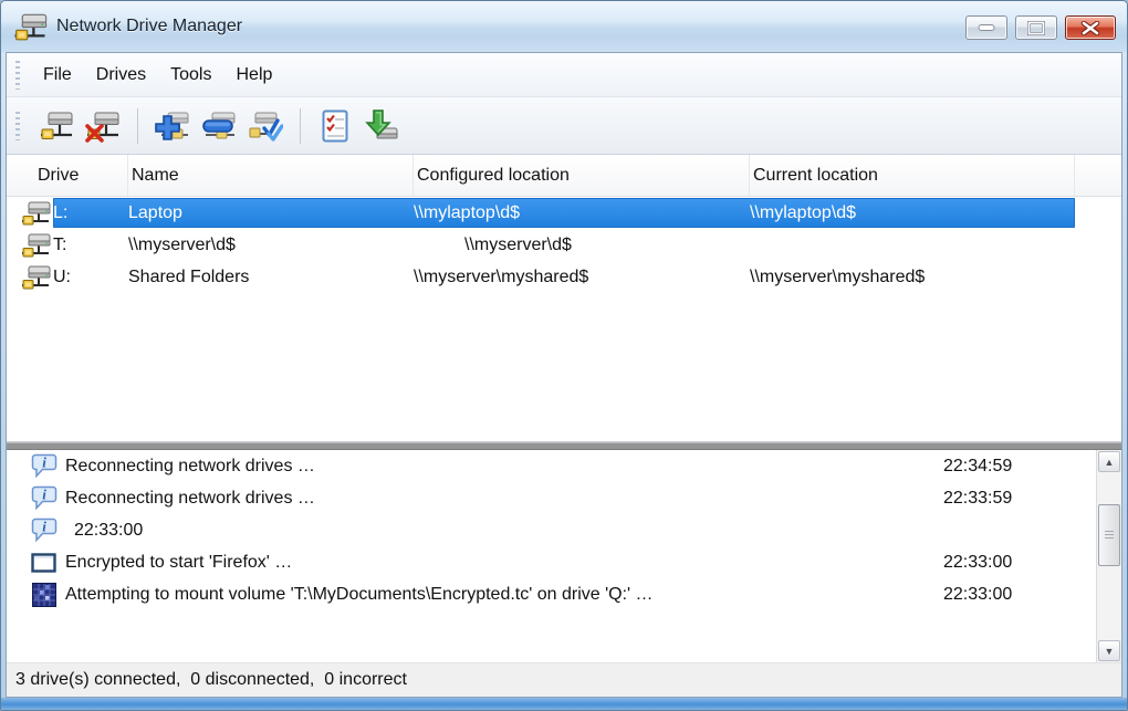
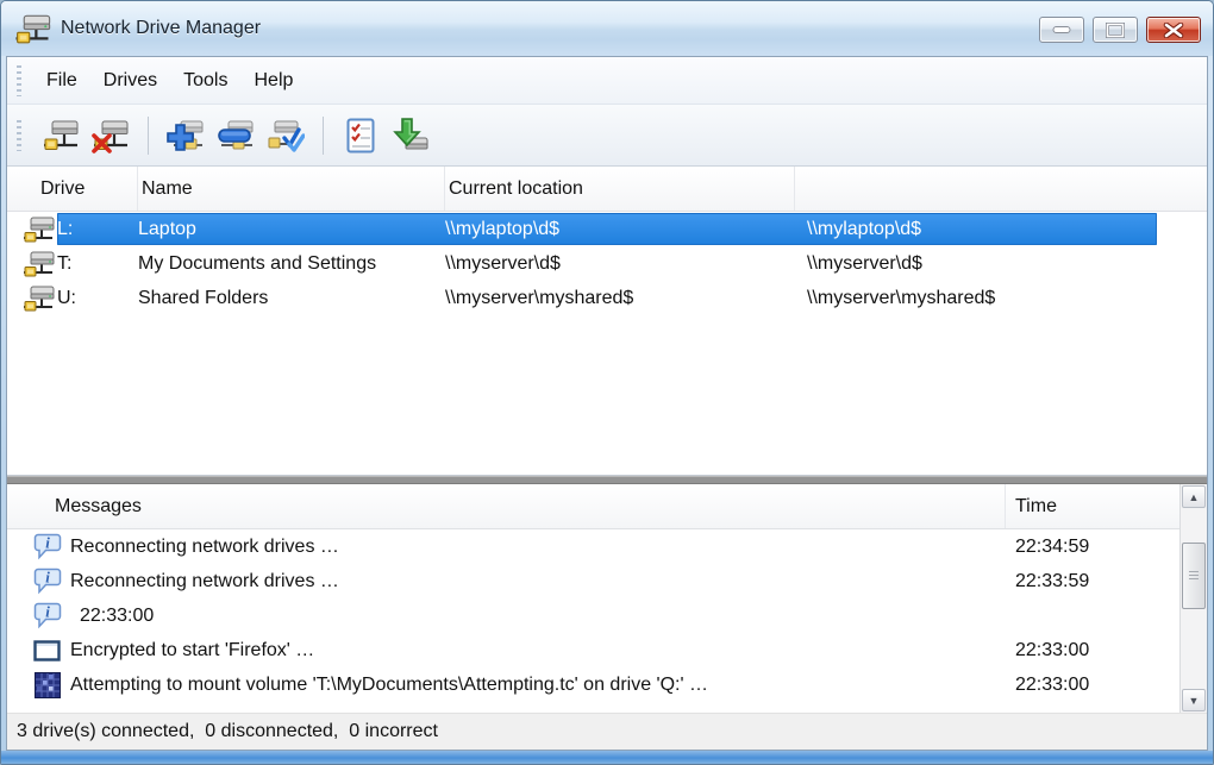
  Network Drive Manager
  File
  Drives
  Tools
  Help
  Drive
  Name
- Configured location
  Current location
  L:
  Laptop
  \\mylaptop\d$
  \\mylaptop\d$
  T:
+ My Documents and Settings
  \\myserver\d$
  \\myserver\d$
  U:
  Shared Folders
  \\myserver\myshared$
  \\myserver\myshared$
+ Messages
+ Time
  i
  Reconnecting network drives …
  22:34:59
  i
  Reconnecting network drives …
  22:33:59
  i
  22:33:00
  Encrypted to start 'Firefox' …
  22:33:00
- Attempting to mount volume 'T:\MyDocuments\Encrypted.tc' on drive 'Q:' …
+ Attempting to mount volume 'T:\MyDocuments\Attempting.tc' on drive 'Q:' …
  22:33:00
  ▲
  ▼
  3 drive(s) connected, 0 disconnected, 0 incorrect
